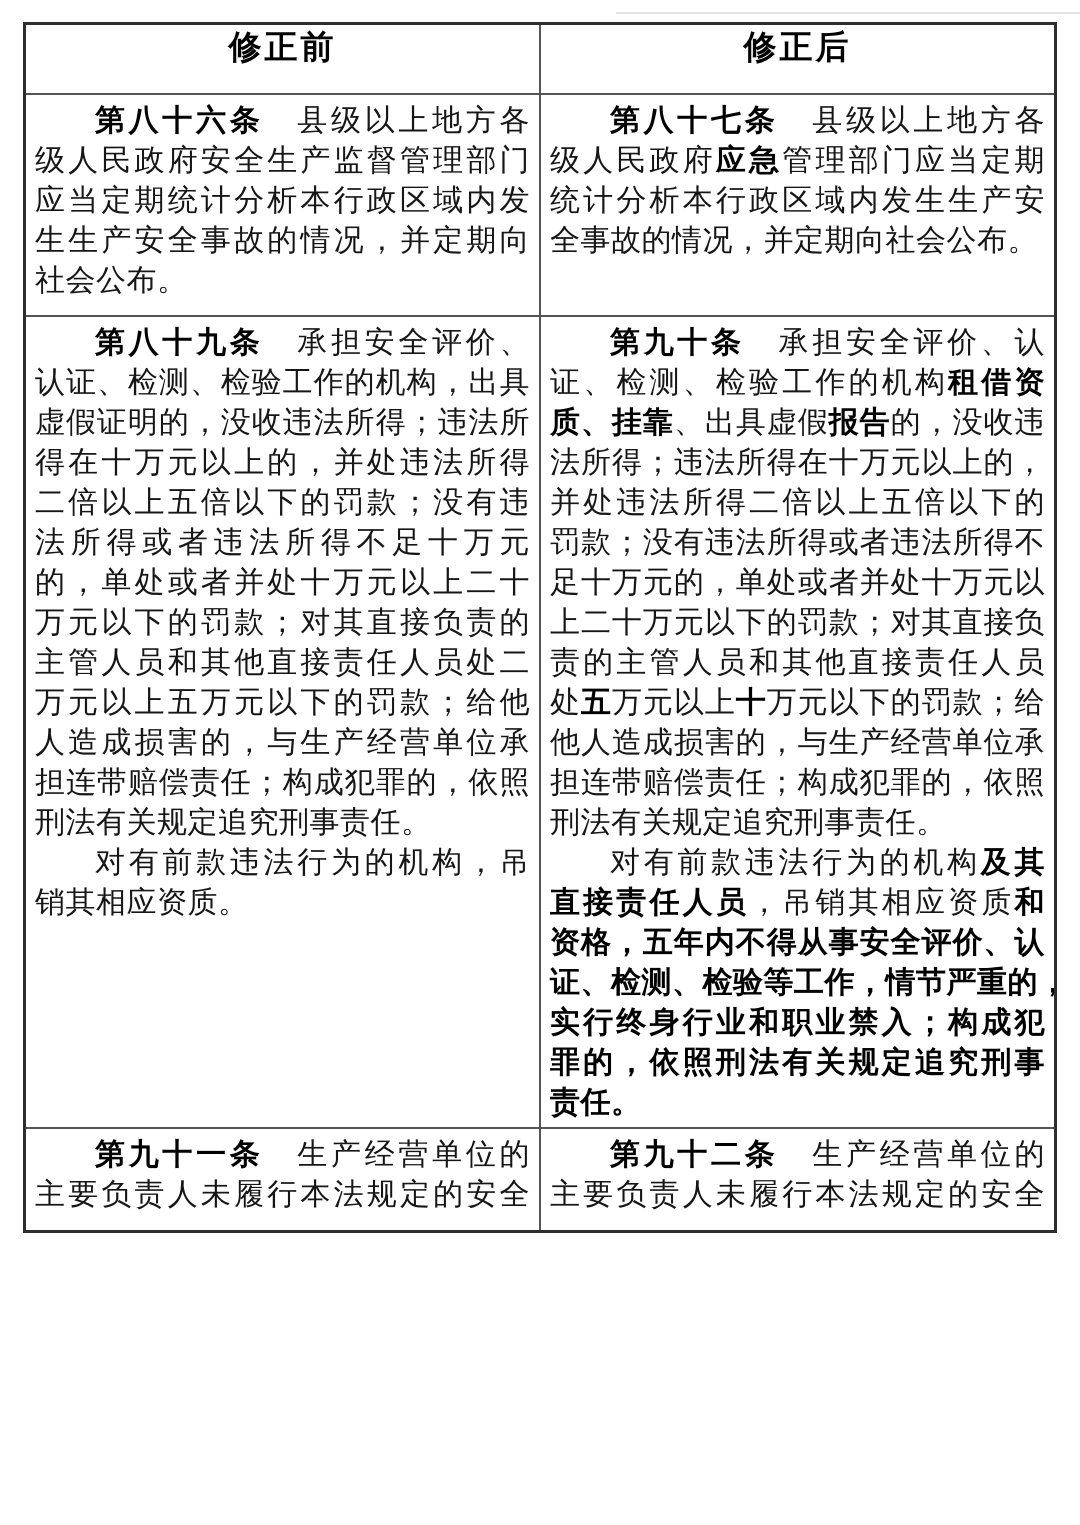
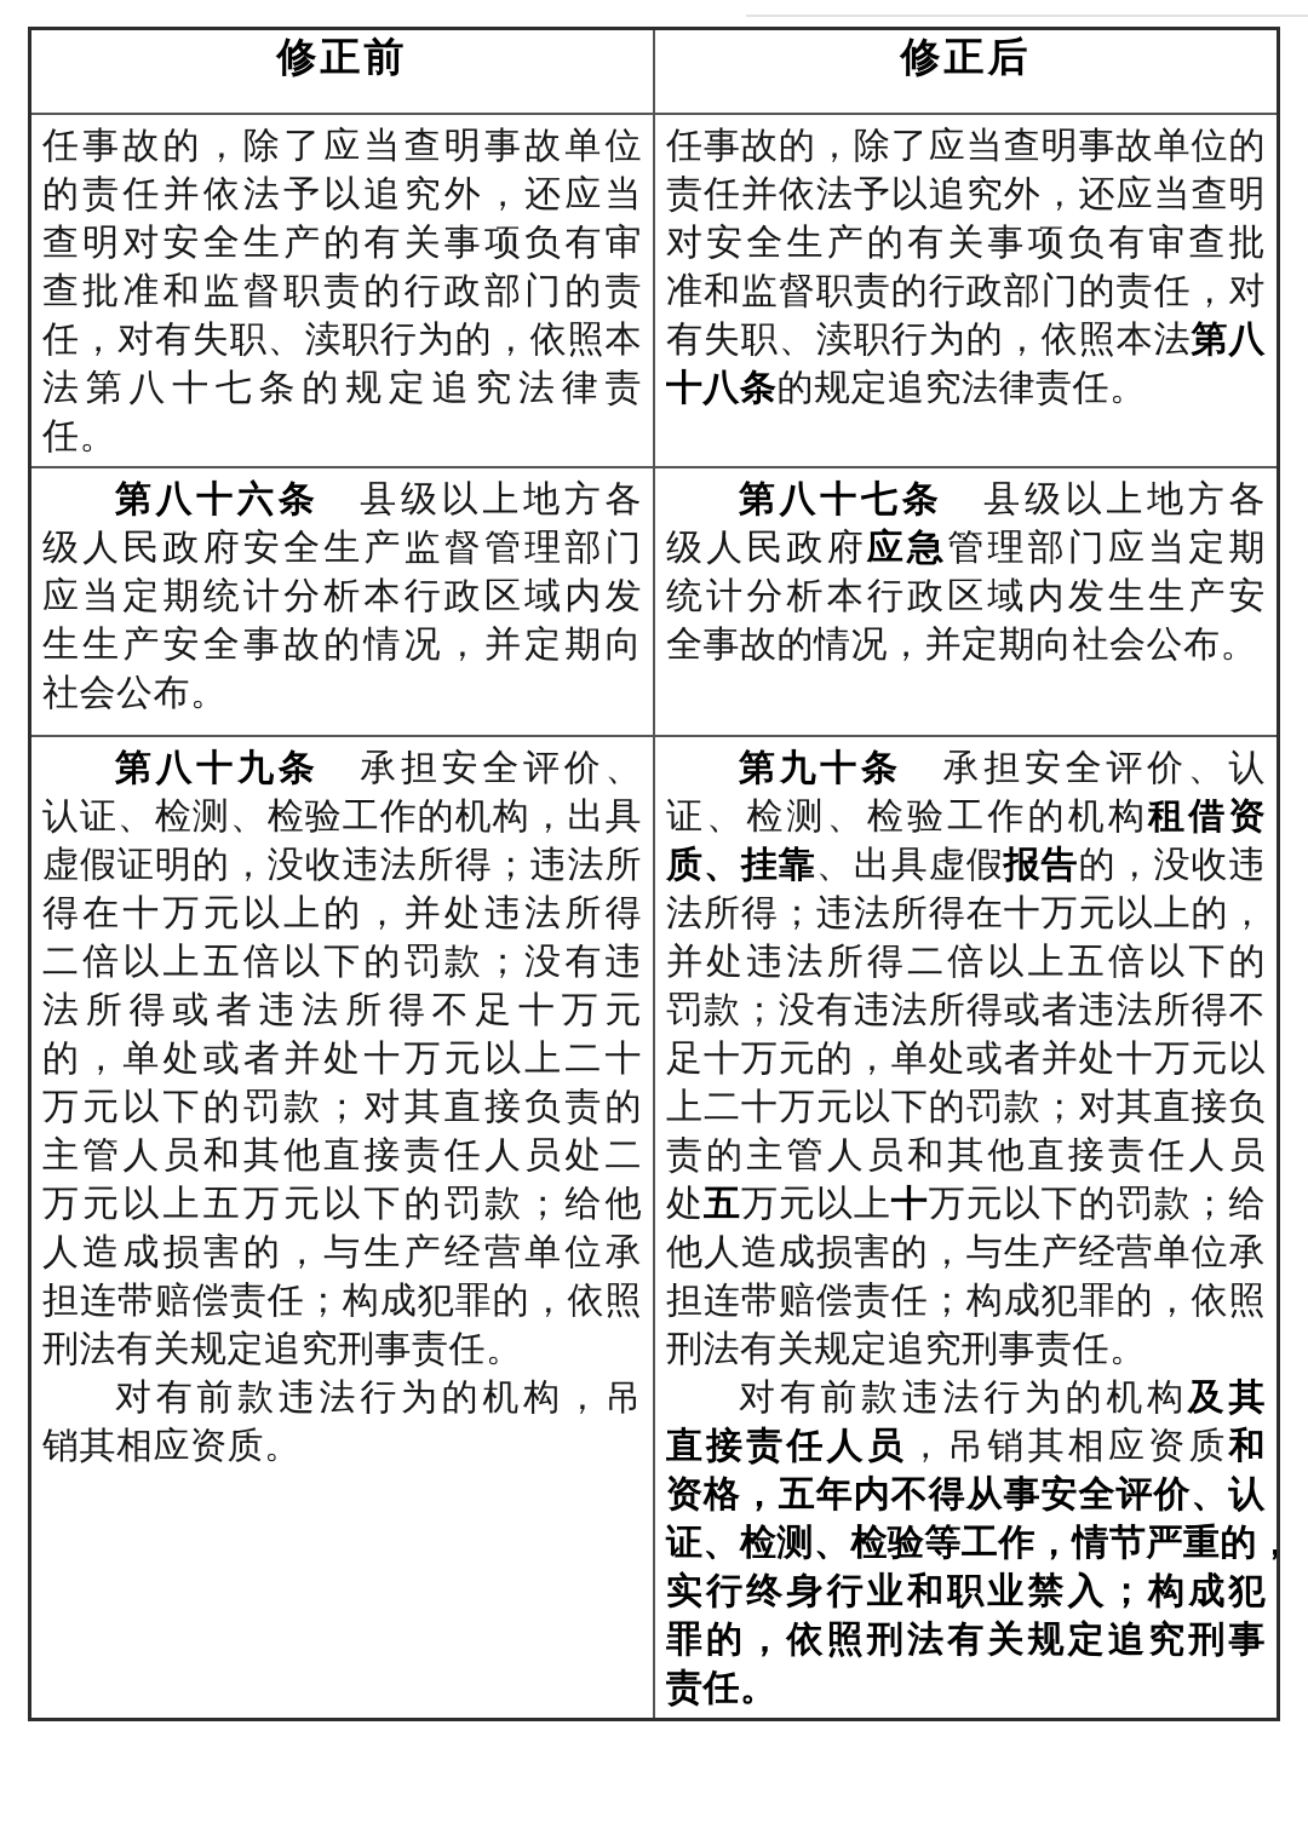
  修正前	修正后
+ 任事故的，除了应当查明事故单位的责任并依法予以追究外，还应当查明对安全生产的有关事项负有审查批准和监督职责的行政部门的责任，对有失职、渎职行为的，依照本法第八十七条的规定追究法律责任。	任事故的，除了应当查明事故单位的责任并依法予以追究外，还应当查明对安全生产的有关事项负有审查批准和监督职责的行政部门的责任，对有失职、渎职行为的，依照本法第八十八条的规定追究法律责任。
  第八十六条 县级以上地方各级人民政府安全生产监督管理部门应当定期统计分析本行政区域内发生生产安全事故的情况，并定期向社会公布。	第八十七条 县级以上地方各级人民政府应急管理部门应当定期统计分析本行政区域内发生生产安全事故的情况，并定期向社会公布。
  第八十九条 承担安全评价、认证、检测、检验工作的机构，出具虚假证明的，没收违法所得；违法所得在十万元以上的，并处违法所得二倍以上五倍以下的罚款；没有违法所得或者违法所得不足十万元的，单处或者并处十万元以上二十万元以下的罚款；对其直接负责的主管人员和其他直接责任人员处二万元以上五万元以下的罚款；给他人造成损害的，与生产经营单位承担连带赔偿责任；构成犯罪的，依照刑法有关规定追究刑事责任。对有前款违法行为的机构，吊销其相应资质。	第九十条 承担安全评价、认证、检测、检验工作的机构租借资质、挂靠、出具虚假报告的，没收违法所得；违法所得在十万元以上的，并处违法所得二倍以上五倍以下的罚款；没有违法所得或者违法所得不足十万元的，单处或者并处十万元以上二十万元以下的罚款；对其直接负责的主管人员和其他直接责任人员处五万元以上十万元以下的罚款；给他人造成损害的，与生产经营单位承担连带赔偿责任；构成犯罪的，依照刑法有关规定追究刑事责任。对有前款违法行为的机构及其直接责任人员，吊销其相应资质和资格，五年内不得从事安全评价、认证、检测、检验等工作，情节严重的，实行终身行业和职业禁入；构成犯罪的，依照刑法有关规定追究刑事责任。
- 第九十一条 生产经营单位的主要负责人未履行本法规定的安全	第九十二条 生产经营单位的主要负责人未履行本法规定的安全
